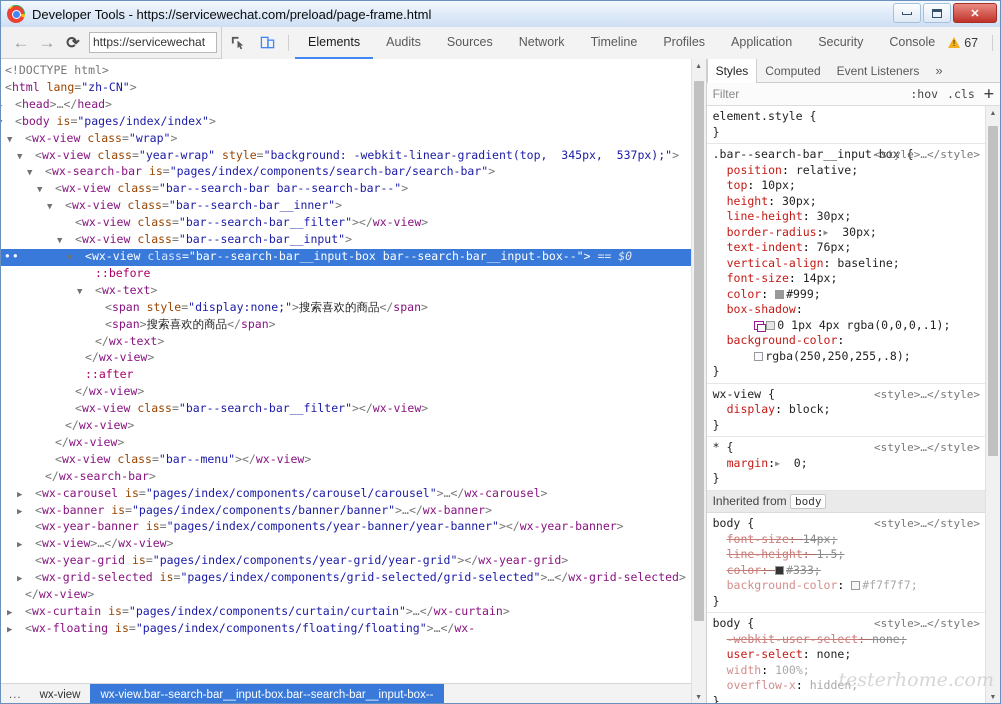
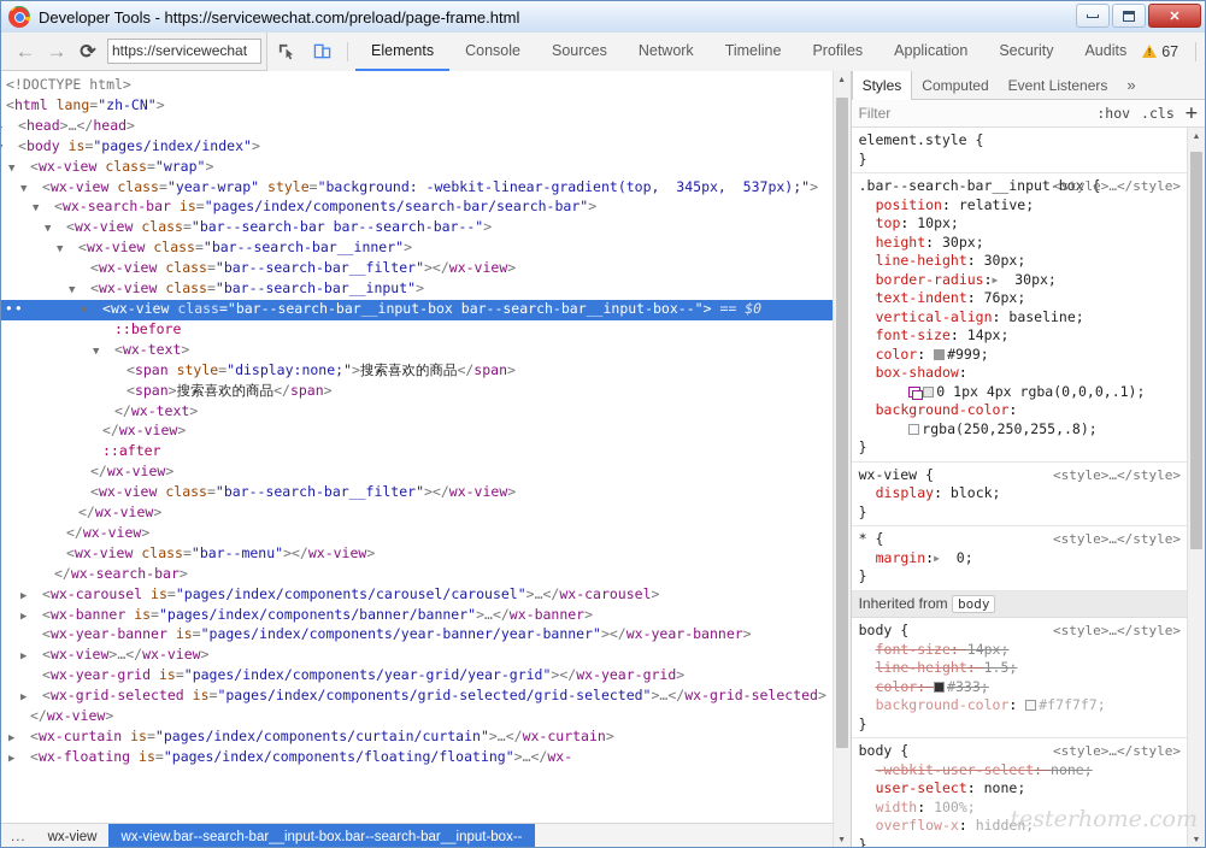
  Developer Tools - https://servicewechat.com/preload/page-frame.html
  ✕
  ←
  →
  ⟳
  https://servicewechat
  Elements
- Audits
+ Console
  Sources
  Network
  Timeline
  Profiles
  Application
  Security
- Console
+ Audits
  67
  <!DOCTYPE html>
  <html lang="zh-CN">
  <head>…</head>
  <body is="pages/index/index">
  ▼ <wx-view class="wrap">
  ▼ <wx-view class="year-wrap" style="background: -webkit-linear-gradient(top, 345px, 537px);">
  ▼ <wx-search-bar is="pages/index/components/search-bar/search-bar">
  ▼ <wx-view class="bar--search-bar bar--search-bar--">
  ▼ <wx-view class="bar--search-bar__inner">
  <wx-view class="bar--search-bar__filter"></wx-view>
  ▼ <wx-view class="bar--search-bar__input">
  ▼ <wx-view class="bar--search-bar__input-box bar--search-bar__input-box--"> == $0
  ::before
  ▼ <wx-text>
  <span style="display:none;">搜索喜欢的商品</span>
  <span>搜索喜欢的商品</span>
  </wx-text>
  </wx-view>
  ::after
  </wx-view>
  <wx-view class="bar--search-bar__filter"></wx-view>
  </wx-view>
  </wx-view>
  <wx-view class="bar--menu"></wx-view>
  </wx-search-bar>
  ▶ <wx-carousel is="pages/index/components/carousel/carousel">…</wx-carousel>
  ▶ <wx-banner is="pages/index/components/banner/banner">…</wx-banner>
  <wx-year-banner is="pages/index/components/year-banner/year-banner"></wx-year-banner>
  ▶ <wx-view>…</wx-view>
  <wx-year-grid is="pages/index/components/year-grid/year-grid"></wx-year-grid>
  ▶ <wx-grid-selected is="pages/index/components/grid-selected/grid-selected">…</wx-grid-selected>
  </wx-view>
  ▶ <wx-curtain is="pages/index/components/curtain/curtain">…</wx-curtain>
  ▶ <wx-floating is="pages/index/components/floating/floating">…</wx-
  ...
  wx-view
  wx-view.bar--search-bar__input-box.bar--search-bar__input-box--
  Styles
  Computed
  Event Listeners
  »
  Filter
  :hov
  .cls
  +
  element.style {
  }
  .bar--search-bar__input-box {
  <style>…</style>
  position: relative;
  top: 10px;
  height: 30px;
  line-height: 30px;
  border-radius:▶ 30px;
  text-indent: 76px;
  vertical-align: baseline;
  font-size: 14px;
  color: #999;
  box-shadow:
  0 1px 4px rgba(0,0,0,.1);
  background-color:
  rgba(250,250,255,.8);
  }
  wx-view {
  <style>…</style>
  display: block;
  }
  * {
  <style>…</style>
  margin:▶ 0;
  }
  Inherited from body
  body {
  <style>…</style>
  font-size: 14px;
  line-height: 1.5;
  color: #333;
  background-color: #f7f7f7;
  }
  body {
  <style>…</style>
  -webkit-user-select: none;
  user-select: none;
  width: 100%;
  overflow-x: hidden;
  }
  testerhome.com
